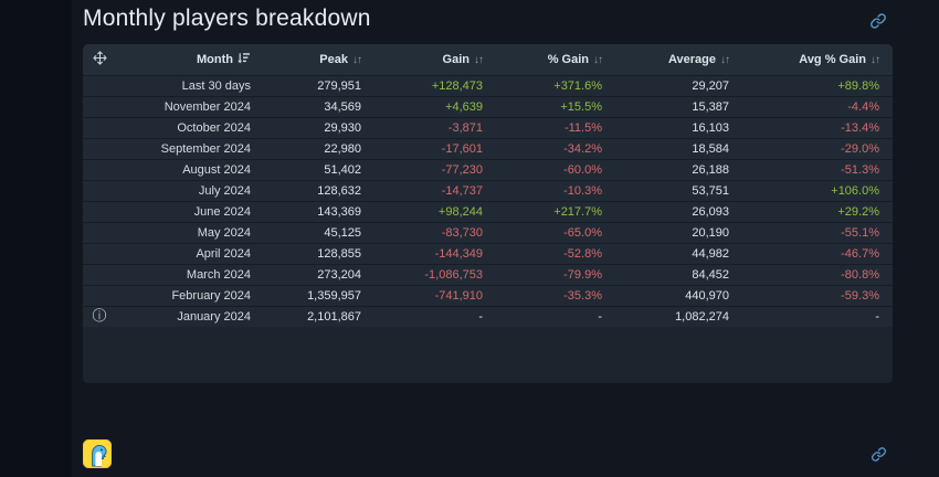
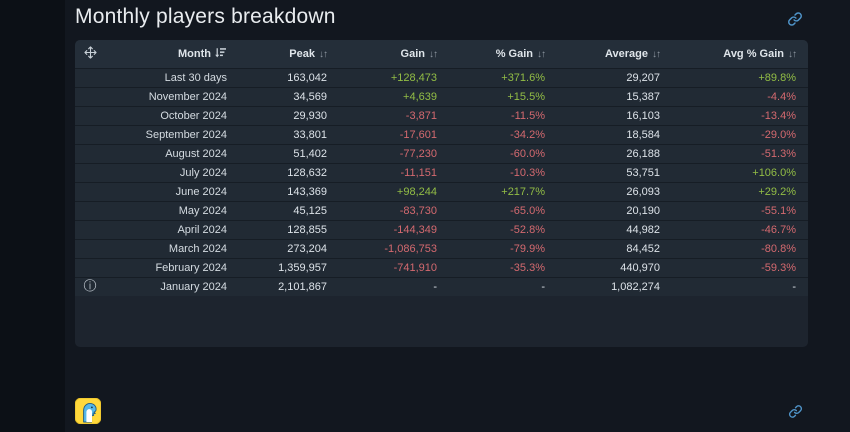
  Monthly players breakdown
  	Month	Peak ↓↑	Gain ↓↑	% Gain ↓↑	Average ↓↑	Avg % Gain ↓↑
- 	Last 30 days	279,951	+128,473	+371.6%	29,207	+89.8%
+ 	Last 30 days	163,042	+128,473	+371.6%	29,207	+89.8%
  	November 2024	34,569	+4,639	+15.5%	15,387	-4.4%
  	October 2024	29,930	-3,871	-11.5%	16,103	-13.4%
- 	September 2024	22,980	-17,601	-34.2%	18,584	-29.0%
+ 	September 2024	33,801	-17,601	-34.2%	18,584	-29.0%
  	August 2024	51,402	-77,230	-60.0%	26,188	-51.3%
- 	July 2024	128,632	-14,737	-10.3%	53,751	+106.0%
+ 	July 2024	128,632	-11,151	-10.3%	53,751	+106.0%
  	June 2024	143,369	+98,244	+217.7%	26,093	+29.2%
  	May 2024	45,125	-83,730	-65.0%	20,190	-55.1%
  	April 2024	128,855	-144,349	-52.8%	44,982	-46.7%
  	March 2024	273,204	-1,086,753	-79.9%	84,452	-80.8%
  	February 2024	1,359,957	-741,910	-35.3%	440,970	-59.3%
  ⓘ	January 2024	2,101,867	-	-	1,082,274	-
